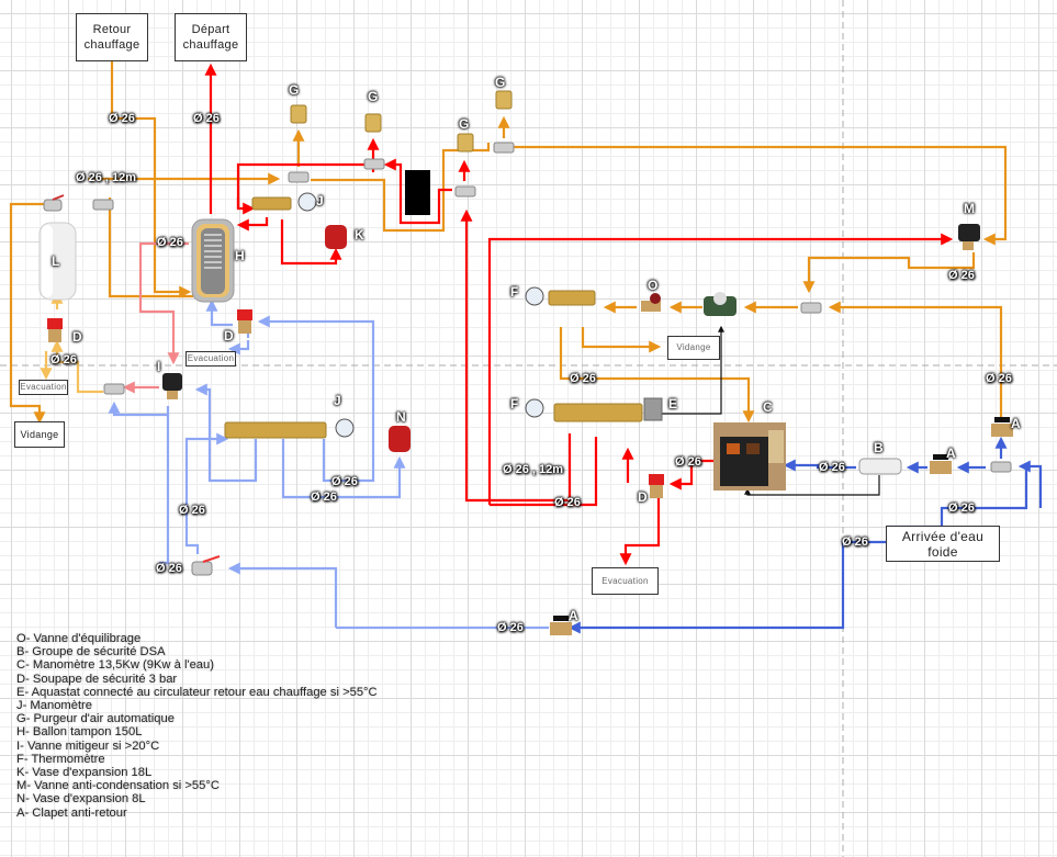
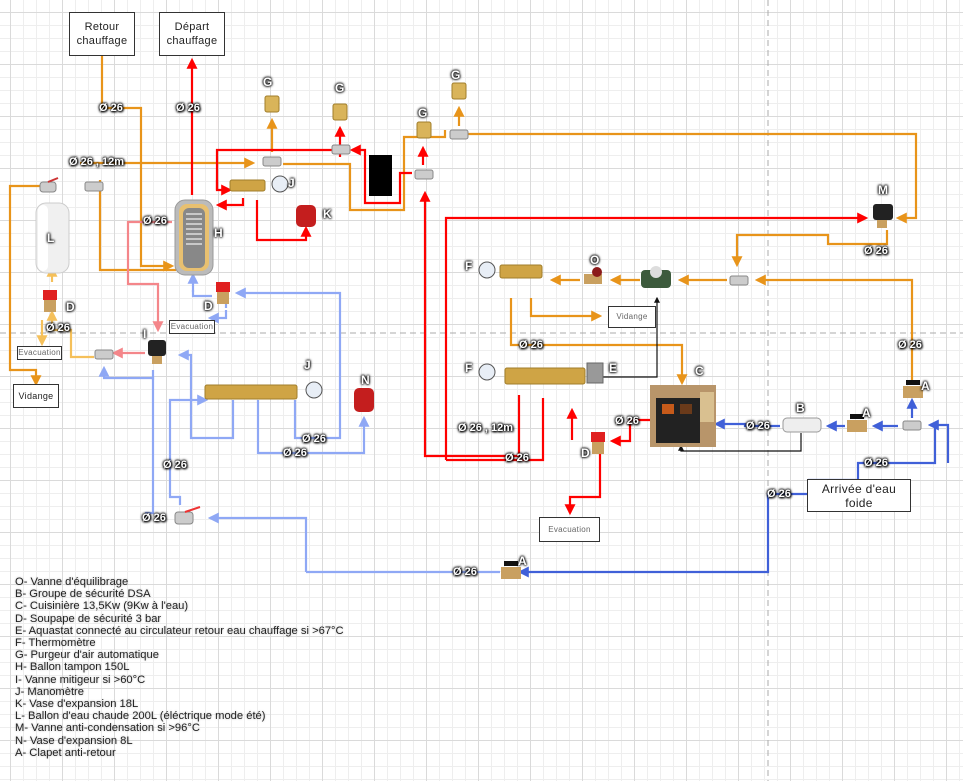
  Retour chauffage
  Départ chauffage
  Vidange
  Evacuation
  Evacuation
  Vidange
  Evacuation
  Arrivée d'eau foide
  Ø 26
  Ø 26
  Ø 26 , 12m
  Ø 26
  Ø 26
  Ø 26
  Ø 26
  Ø 26
  Ø 26
  Ø 26
  Ø 26
  Ø 26
  Ø 26 , 12m
  Ø 26
  Ø 26
  Ø 26
  Ø 26
  Ø 26
  Ø 26
  G
  G
  G
  G
  J
  J
  K
  L
  H
  D
  D
  D
  I
  N
  M
  F
  F
  O
  E
  C
  B
  A
  A
  A
  O- Vanne d'équilibrage
  B- Groupe de sécurité DSA
- C- Manomètre 13,5Kw (9Kw à l'eau)
+ C- Cuisinière 13,5Kw (9Kw à l'eau)
  D- Soupape de sécurité 3 bar
- E- Aquastat connecté au circulateur retour eau chauffage si >55°C
+ E- Aquastat connecté au circulateur retour eau chauffage si >67°C
- J- Manomètre
+ F- Thermomètre
  G- Purgeur d'air automatique
  H- Ballon tampon 150L
- I- Vanne mitigeur si >20°C
+ I- Vanne mitigeur si >60°C
- F- Thermomètre
+ J- Manomètre
  K- Vase d'expansion 18L
+ L- Ballon d'eau chaude 200L (éléctrique mode été)
- M- Vanne anti-condensation si >55°C
+ M- Vanne anti-condensation si >96°C
  N- Vase d'expansion 8L
  A- Clapet anti-retour
